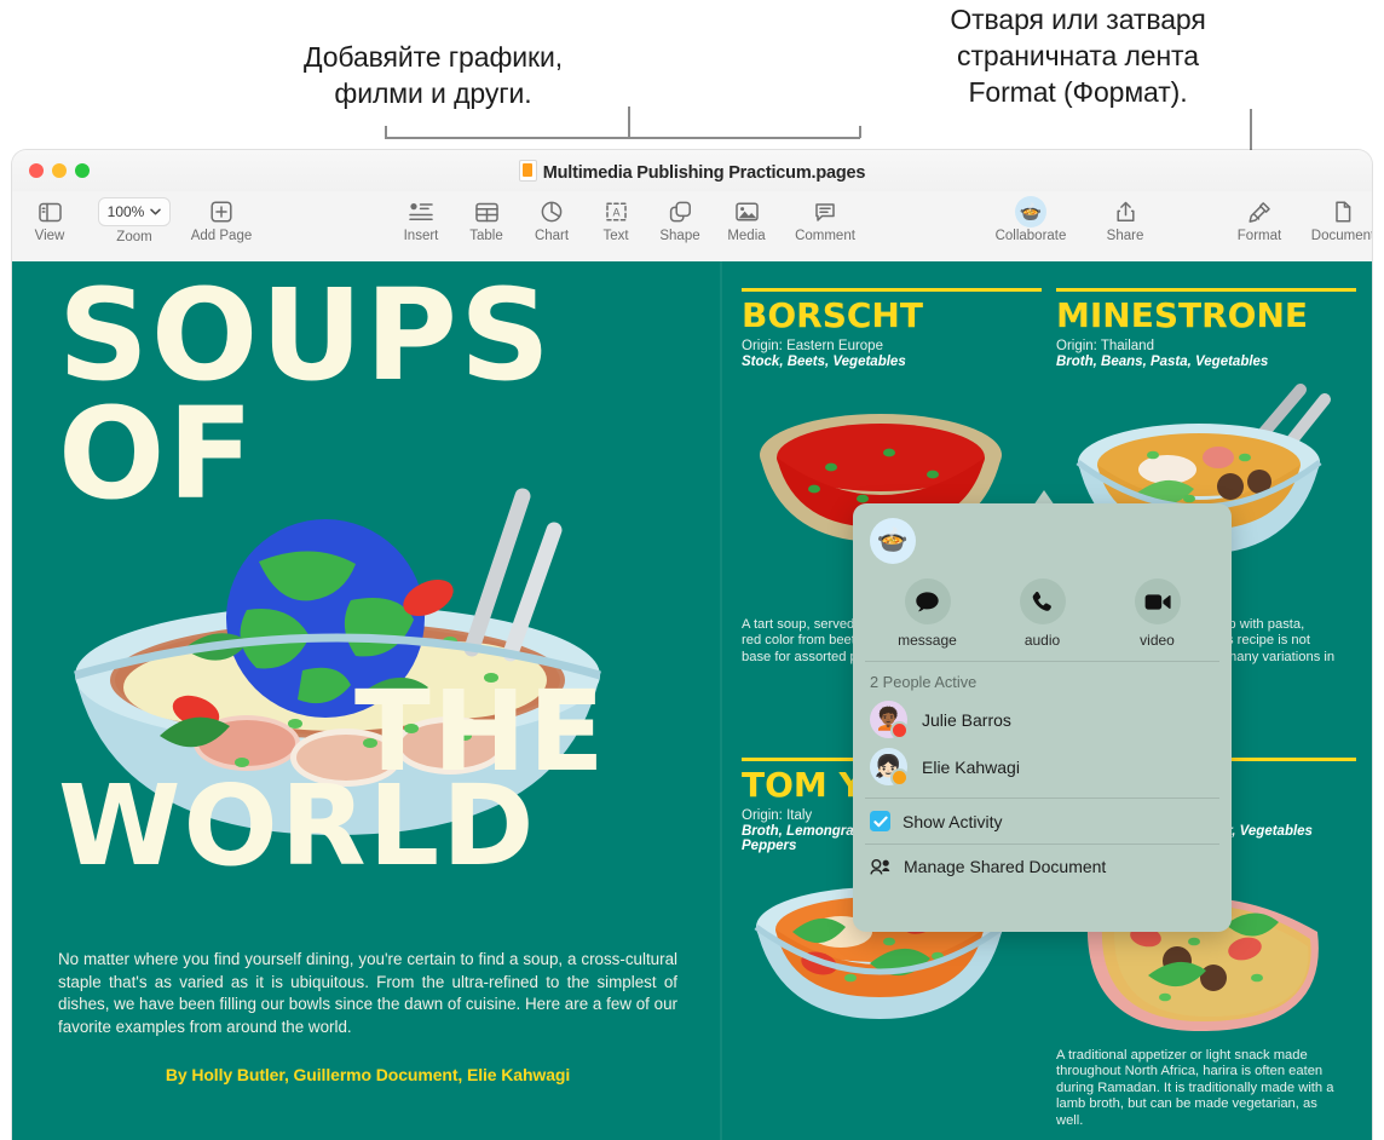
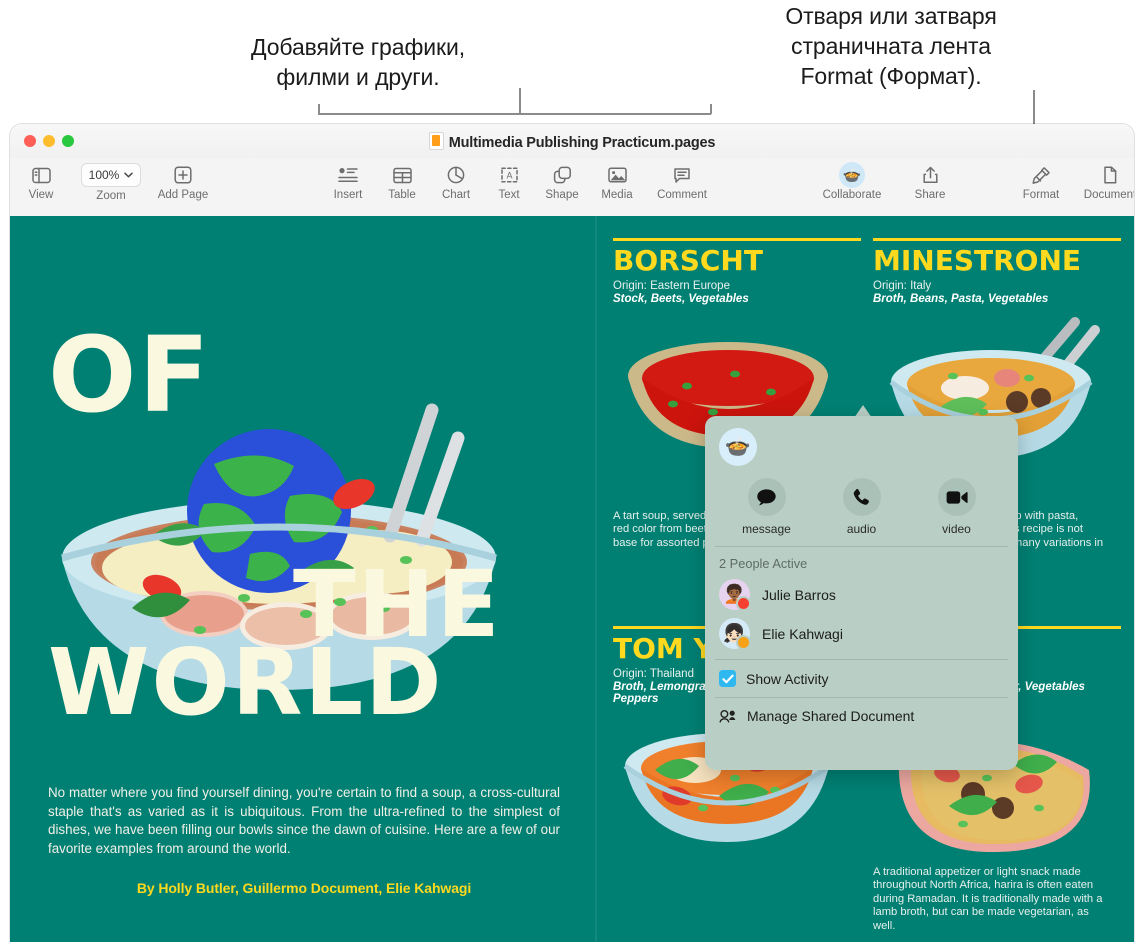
  Добавяйте графики,
  филми и други.
  Отваря или затваря
  страничната лента
  Format (Формат).
  Multimedia Publishing Practicum.pages
  View
  100%
  Zoom
  Add Page
  Insert
  Table
  Chart
  A
  Text
  Shape
  Media
  Comment
  🍲
  Collaborate
  Share
  Format
  Documen
- SOUPS
  OF
  THE
  WORLD
  No matter where you find yourself dining, you're certain to find a soup, a cross-cultural staple that's as varied as it is ubiquitous. From the ultra-refined to the simplest of dishes, we have been filling our bowls since the dawn of cuisine. Here are a few of our favorite examples from around the world.
  By Holly Butler, Guillermo Document, Elie Kahwagi
  BORSCHT
  Origin: Eastern Europe
  Stock, Beets, Vegetables
  MINESTRONE
- Origin: Thailand
+ Origin: Italy
  Broth, Beans, Pasta, Vegetables
- Origin: Italy
+ Origin: Thailand
  A traditional appetizer or light snack made throughout North Africa, harira is often eaten during Ramadan. It is traditionally made with a lamb broth, but can be made vegetarian, as well.
  🍲
  message
  audio
  video
  2 People Active
  🧑🏾‍🦱
  Julie Barros
  👧🏻
  Elie Kahwagi
  Show Activity
  Manage Shared Document
